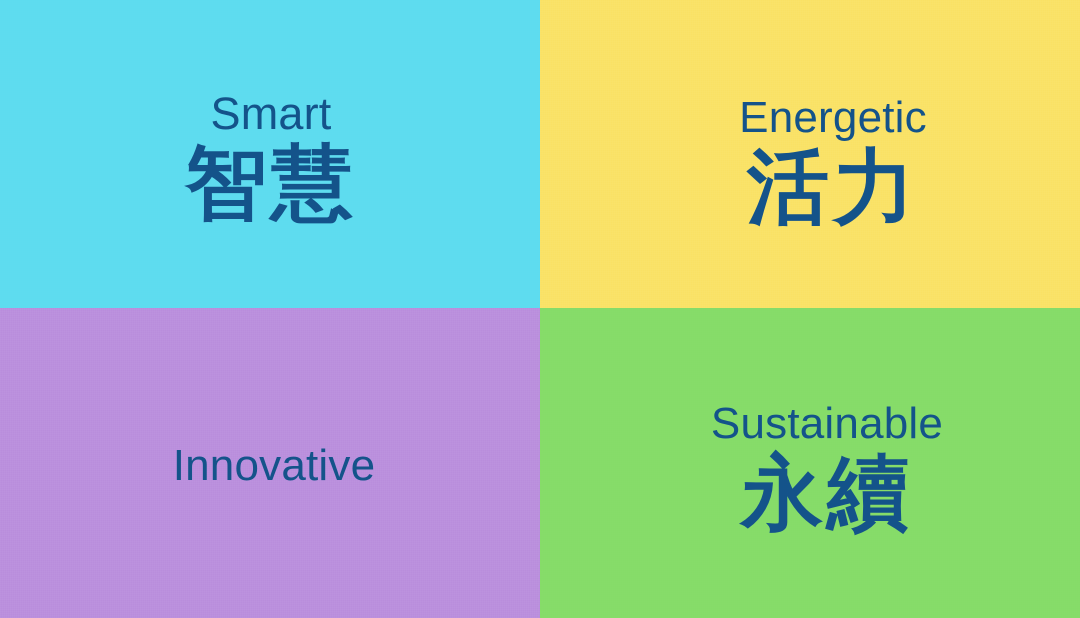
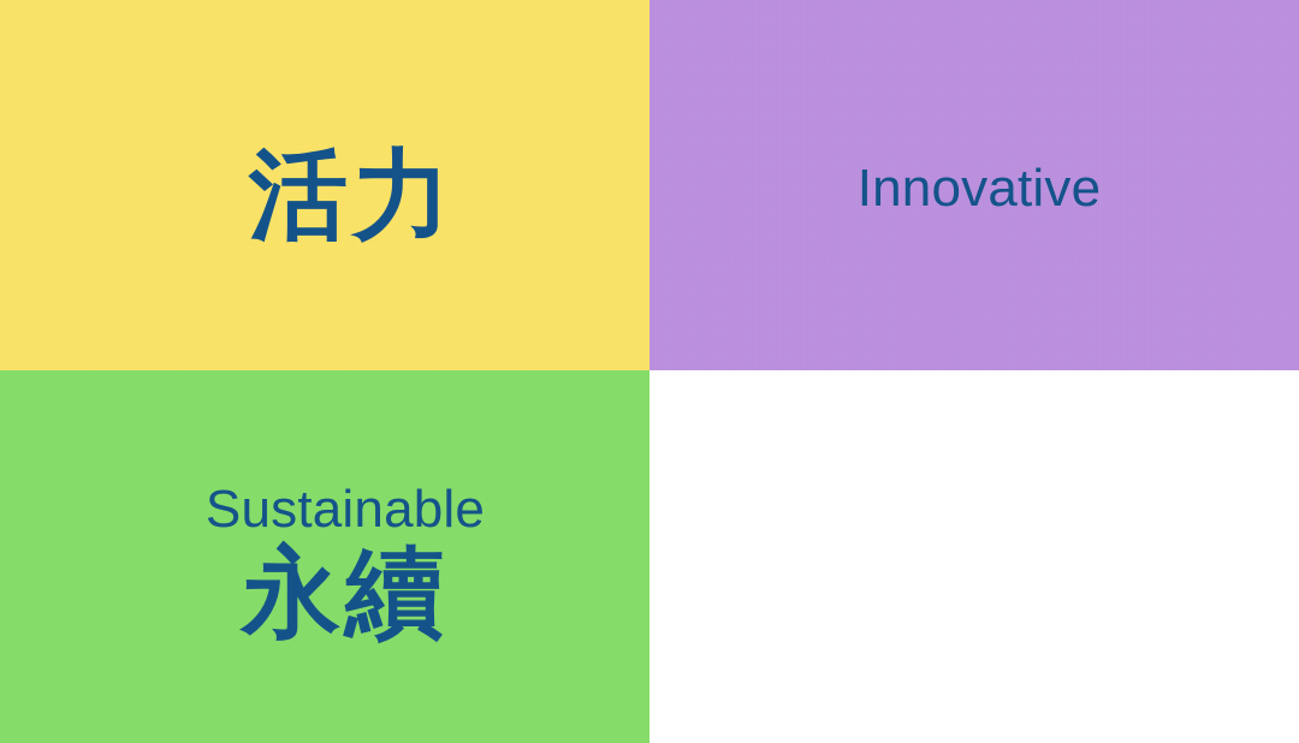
- Smart
- 智慧
- Energetic
  活力
  Innovative
  Sustainable
  永續
